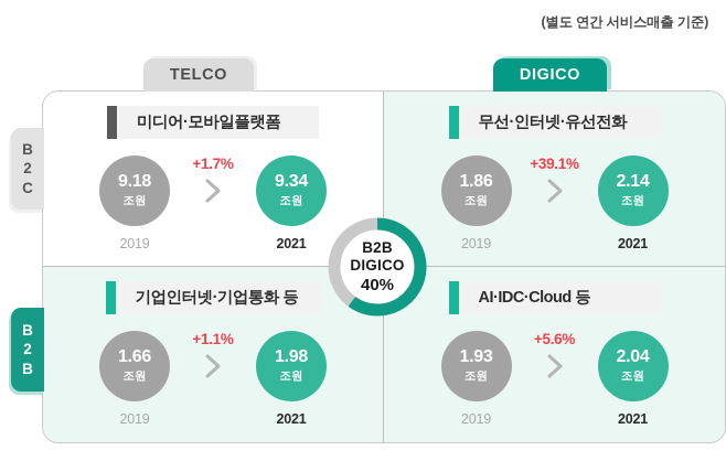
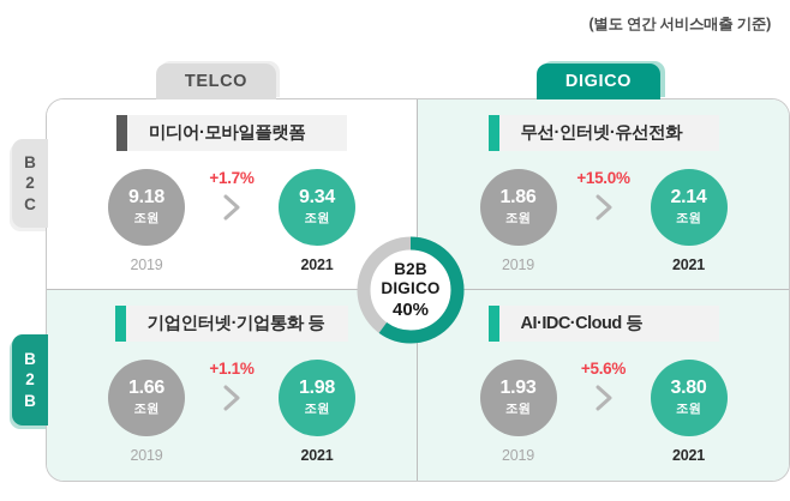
  (별도 연간 서비스매출 기준)
  TELCO
  DIGICO
  B
  2
  C
  B
  2
  B
  미디어·모바일플랫폼
  9.18
  조원
  2019
  +1.7%
  9.34
  조원
  2021
  무선·인터넷·유선전화
  1.86
  조원
  2019
- +39.1%
+ +15.0%
  2.14
  조원
  2021
  기업인터넷·기업통화 등
  1.66
  조원
  2019
  +1.1%
  1.98
  조원
  2021
  AI·IDC·Cloud 등
  1.93
  조원
  2019
  +5.6%
- 2.04
+ 3.80
  조원
  2021
  B2B
  DIGICO
  40%
